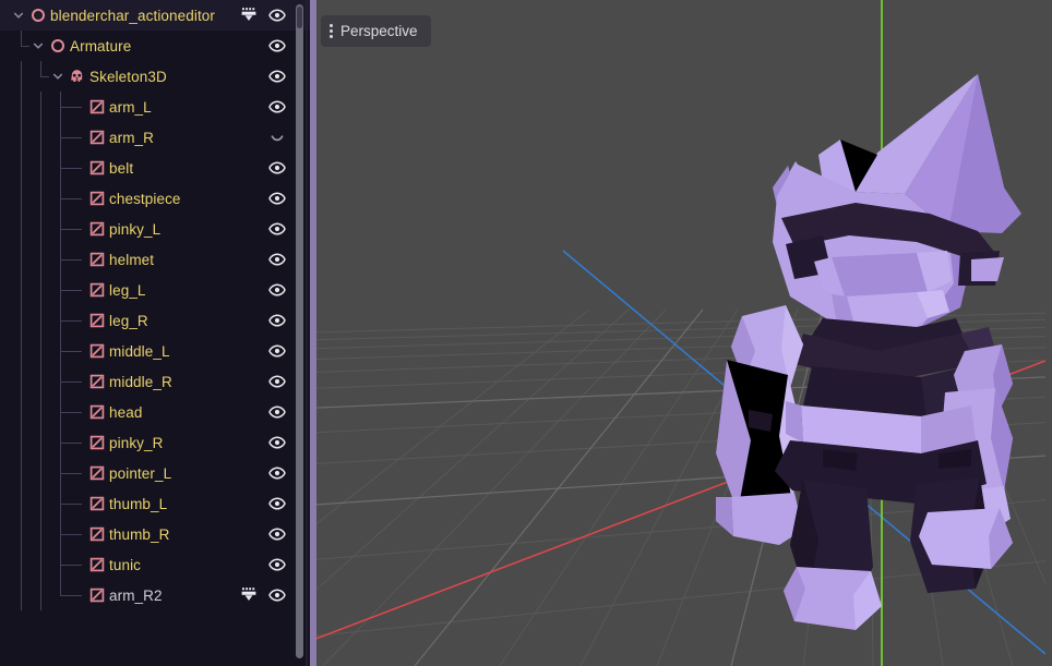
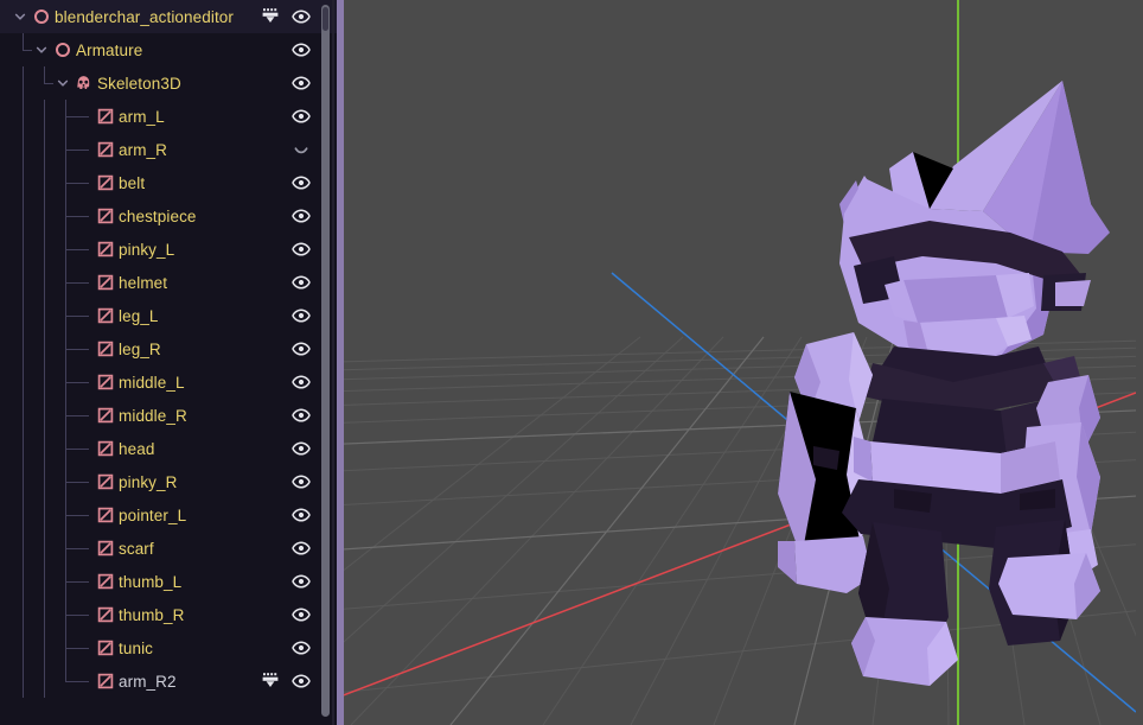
  blenderchar_actioneditor
  Armature
  Skeleton3D
  arm_L
  arm_R
  belt
  chestpiece
  pinky_L
  helmet
  leg_L
  leg_R
  middle_L
  middle_R
  head
  pinky_R
  pointer_L
+ scarf
  thumb_L
  thumb_R
  tunic
  arm_R2
- Perspective
